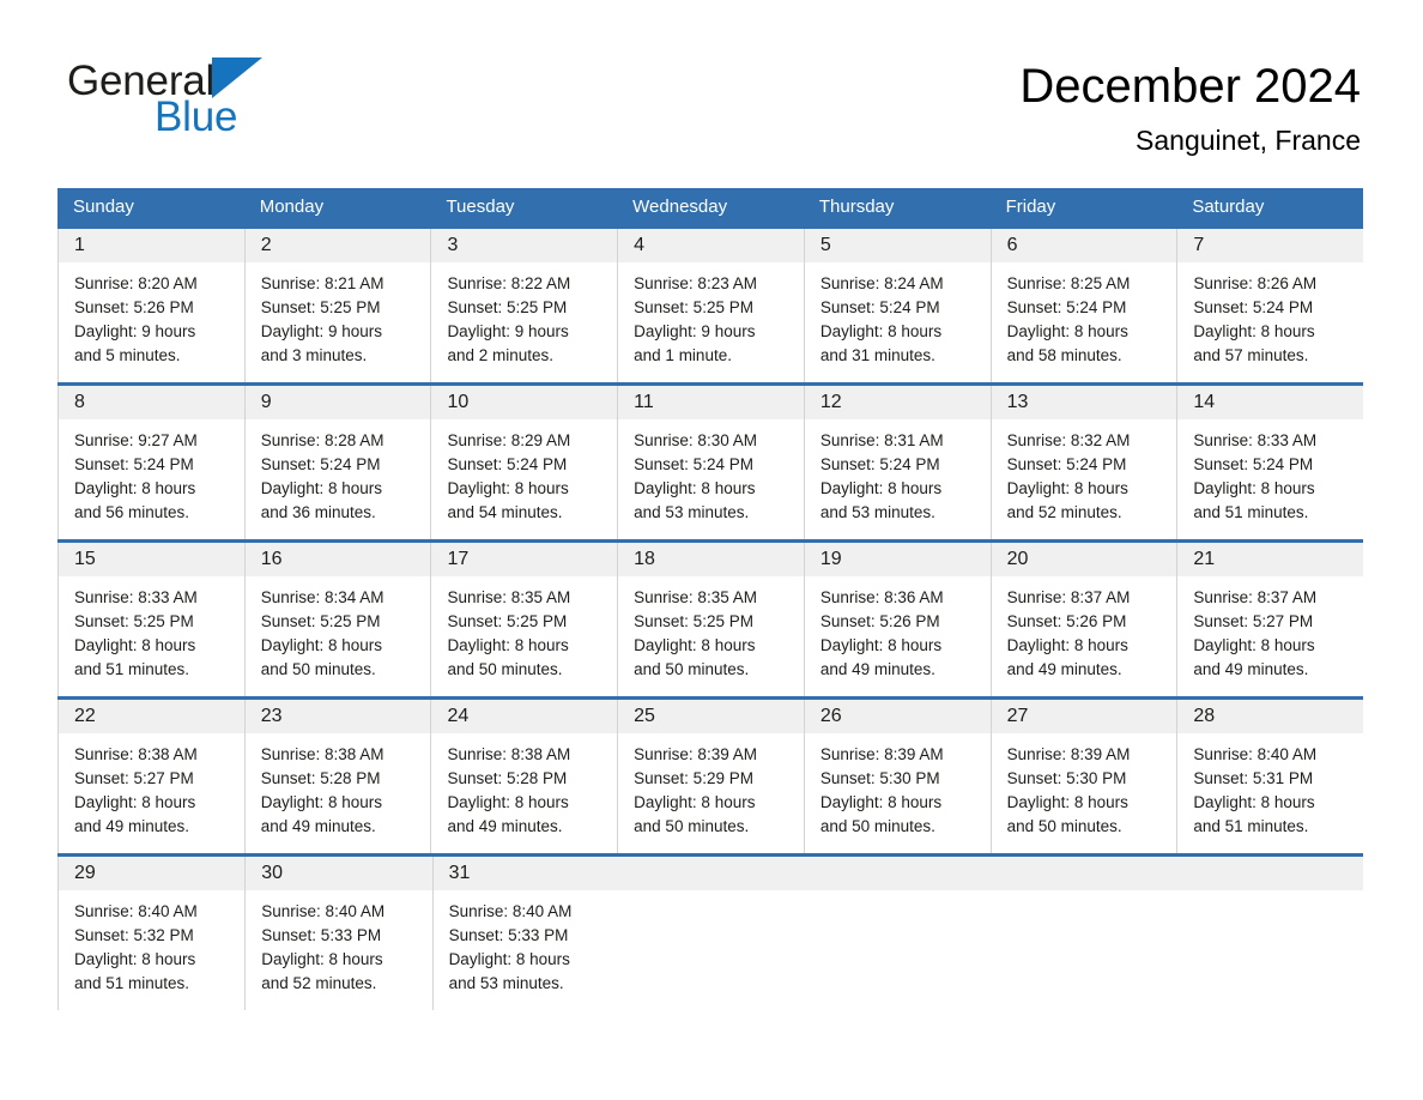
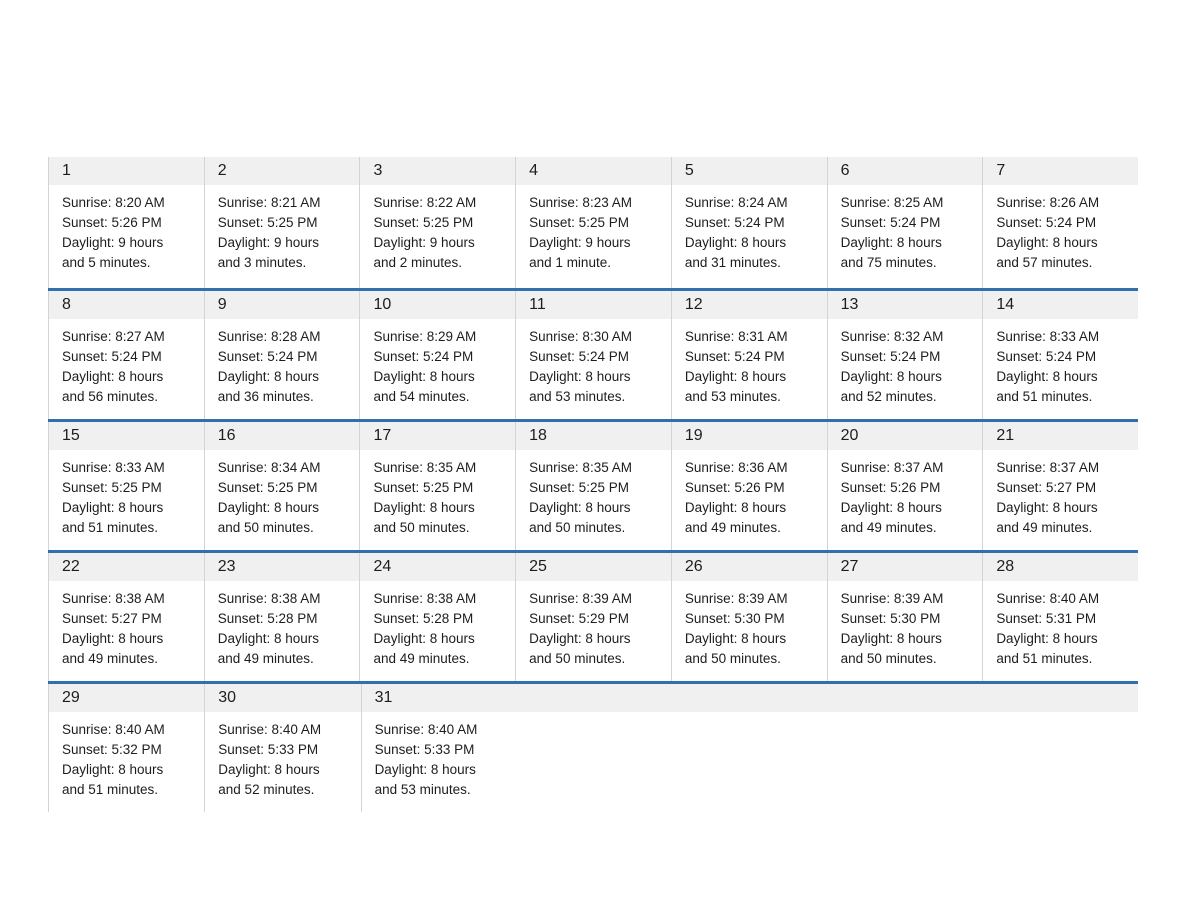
- General
- Blue
- December 2024
- Sanguinet, France
- Sunday
- Monday
- Tuesday
- Wednesday
- Thursday
- Friday
- Saturday
  1
  Sunrise: 8:20 AM
  Sunset: 5:26 PM
  Daylight: 9 hours
  and 5 minutes.
  2
  Sunrise: 8:21 AM
  Sunset: 5:25 PM
  Daylight: 9 hours
  and 3 minutes.
  3
  Sunrise: 8:22 AM
  Sunset: 5:25 PM
  Daylight: 9 hours
  and 2 minutes.
  4
  Sunrise: 8:23 AM
  Sunset: 5:25 PM
  Daylight: 9 hours
  and 1 minute.
  5
  Sunrise: 8:24 AM
  Sunset: 5:24 PM
  Daylight: 8 hours
  and 31 minutes.
  6
  Sunrise: 8:25 AM
  Sunset: 5:24 PM
  Daylight: 8 hours
- and 58 minutes.
+ and 75 minutes.
  7
  Sunrise: 8:26 AM
  Sunset: 5:24 PM
  Daylight: 8 hours
  and 57 minutes.
  8
- Sunrise: 9:27 AM
+ Sunrise: 8:27 AM
  Sunset: 5:24 PM
  Daylight: 8 hours
  and 56 minutes.
  9
  Sunrise: 8:28 AM
  Sunset: 5:24 PM
  Daylight: 8 hours
  and 36 minutes.
  10
  Sunrise: 8:29 AM
  Sunset: 5:24 PM
  Daylight: 8 hours
  and 54 minutes.
  11
  Sunrise: 8:30 AM
  Sunset: 5:24 PM
  Daylight: 8 hours
  and 53 minutes.
  12
  Sunrise: 8:31 AM
  Sunset: 5:24 PM
  Daylight: 8 hours
  and 53 minutes.
  13
  Sunrise: 8:32 AM
  Sunset: 5:24 PM
  Daylight: 8 hours
  and 52 minutes.
  14
  Sunrise: 8:33 AM
  Sunset: 5:24 PM
  Daylight: 8 hours
  and 51 minutes.
  15
  Sunrise: 8:33 AM
  Sunset: 5:25 PM
  Daylight: 8 hours
  and 51 minutes.
  16
  Sunrise: 8:34 AM
  Sunset: 5:25 PM
  Daylight: 8 hours
  and 50 minutes.
  17
  Sunrise: 8:35 AM
  Sunset: 5:25 PM
  Daylight: 8 hours
  and 50 minutes.
  18
  Sunrise: 8:35 AM
  Sunset: 5:25 PM
  Daylight: 8 hours
  and 50 minutes.
  19
  Sunrise: 8:36 AM
  Sunset: 5:26 PM
  Daylight: 8 hours
  and 49 minutes.
  20
  Sunrise: 8:37 AM
  Sunset: 5:26 PM
  Daylight: 8 hours
  and 49 minutes.
  21
  Sunrise: 8:37 AM
  Sunset: 5:27 PM
  Daylight: 8 hours
  and 49 minutes.
  22
  Sunrise: 8:38 AM
  Sunset: 5:27 PM
  Daylight: 8 hours
  and 49 minutes.
  23
  Sunrise: 8:38 AM
  Sunset: 5:28 PM
  Daylight: 8 hours
  and 49 minutes.
  24
  Sunrise: 8:38 AM
  Sunset: 5:28 PM
  Daylight: 8 hours
  and 49 minutes.
  25
  Sunrise: 8:39 AM
  Sunset: 5:29 PM
  Daylight: 8 hours
  and 50 minutes.
  26
  Sunrise: 8:39 AM
  Sunset: 5:30 PM
  Daylight: 8 hours
  and 50 minutes.
  27
  Sunrise: 8:39 AM
  Sunset: 5:30 PM
  Daylight: 8 hours
  and 50 minutes.
  28
  Sunrise: 8:40 AM
  Sunset: 5:31 PM
  Daylight: 8 hours
  and 51 minutes.
  29
  Sunrise: 8:40 AM
  Sunset: 5:32 PM
  Daylight: 8 hours
  and 51 minutes.
  30
  Sunrise: 8:40 AM
  Sunset: 5:33 PM
  Daylight: 8 hours
  and 52 minutes.
  31
  Sunrise: 8:40 AM
  Sunset: 5:33 PM
  Daylight: 8 hours
  and 53 minutes.
